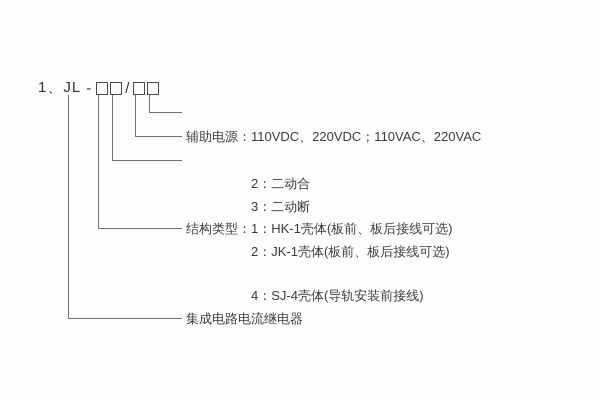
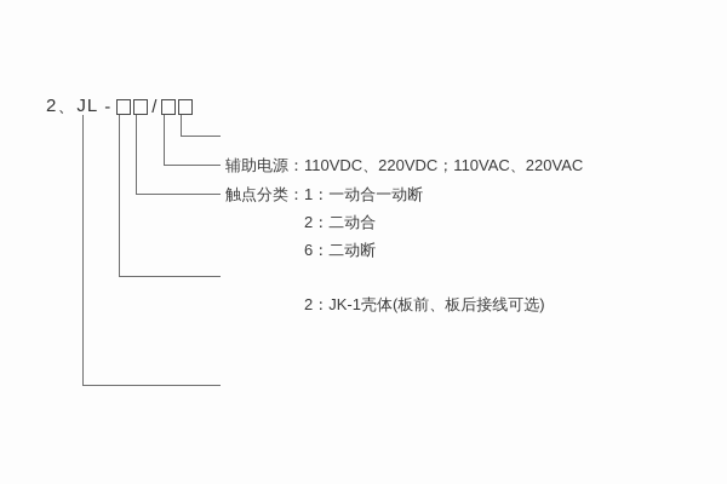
- 1、JL
+ 2、JL
  -
  /
  辅助电源：110VDC、220VDC；110VAC、220VAC
+ 触点分类：1：一动合一动断
  2：二动合
- 3：二动断
+ 6：二动断
- 结构类型：1：HK-1壳体(板前、板后接线可选)
  2：JK-1壳体(板前、板后接线可选)
- 4：SJ-4壳体(导轨安装前接线)
- 集成电路电流继电器
